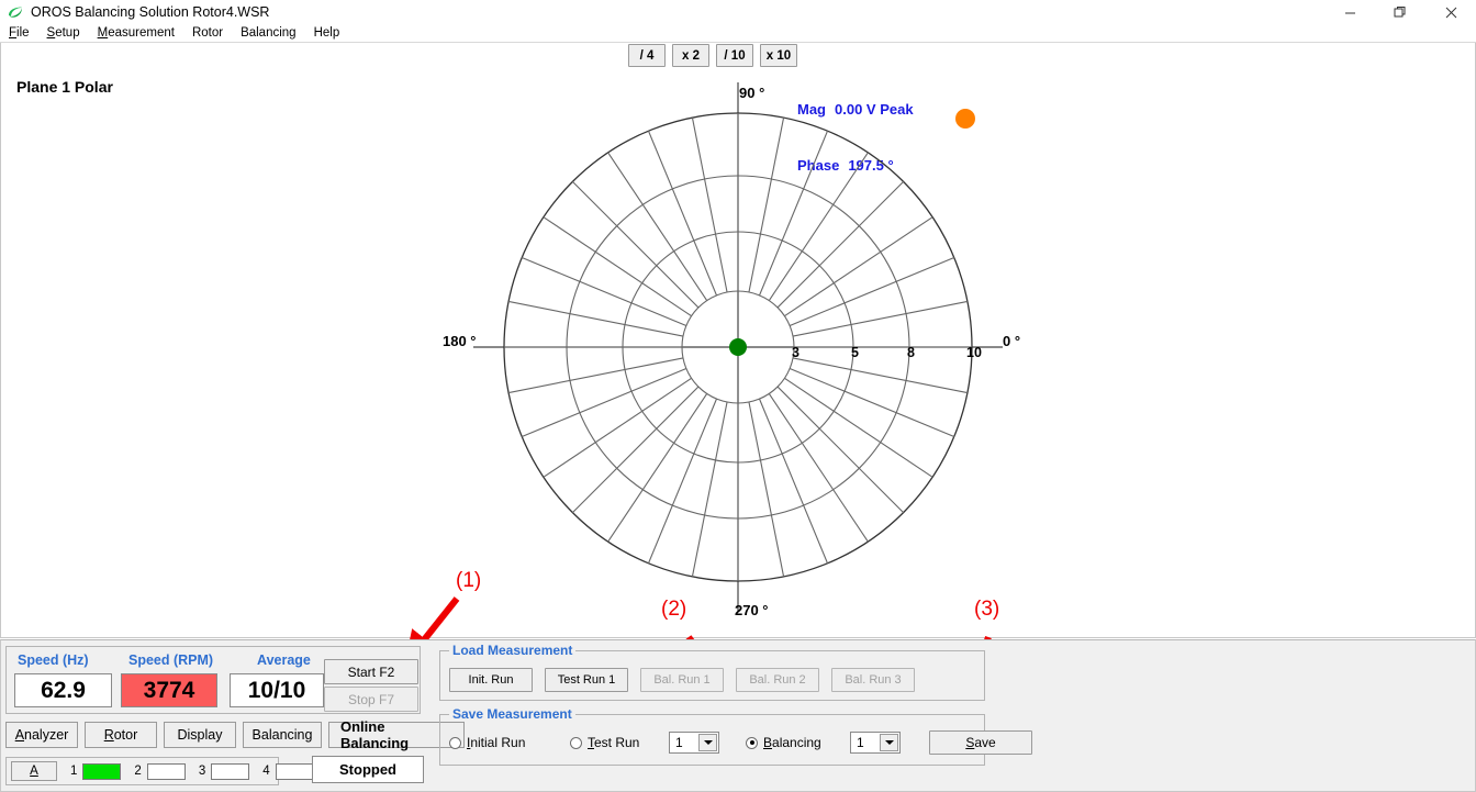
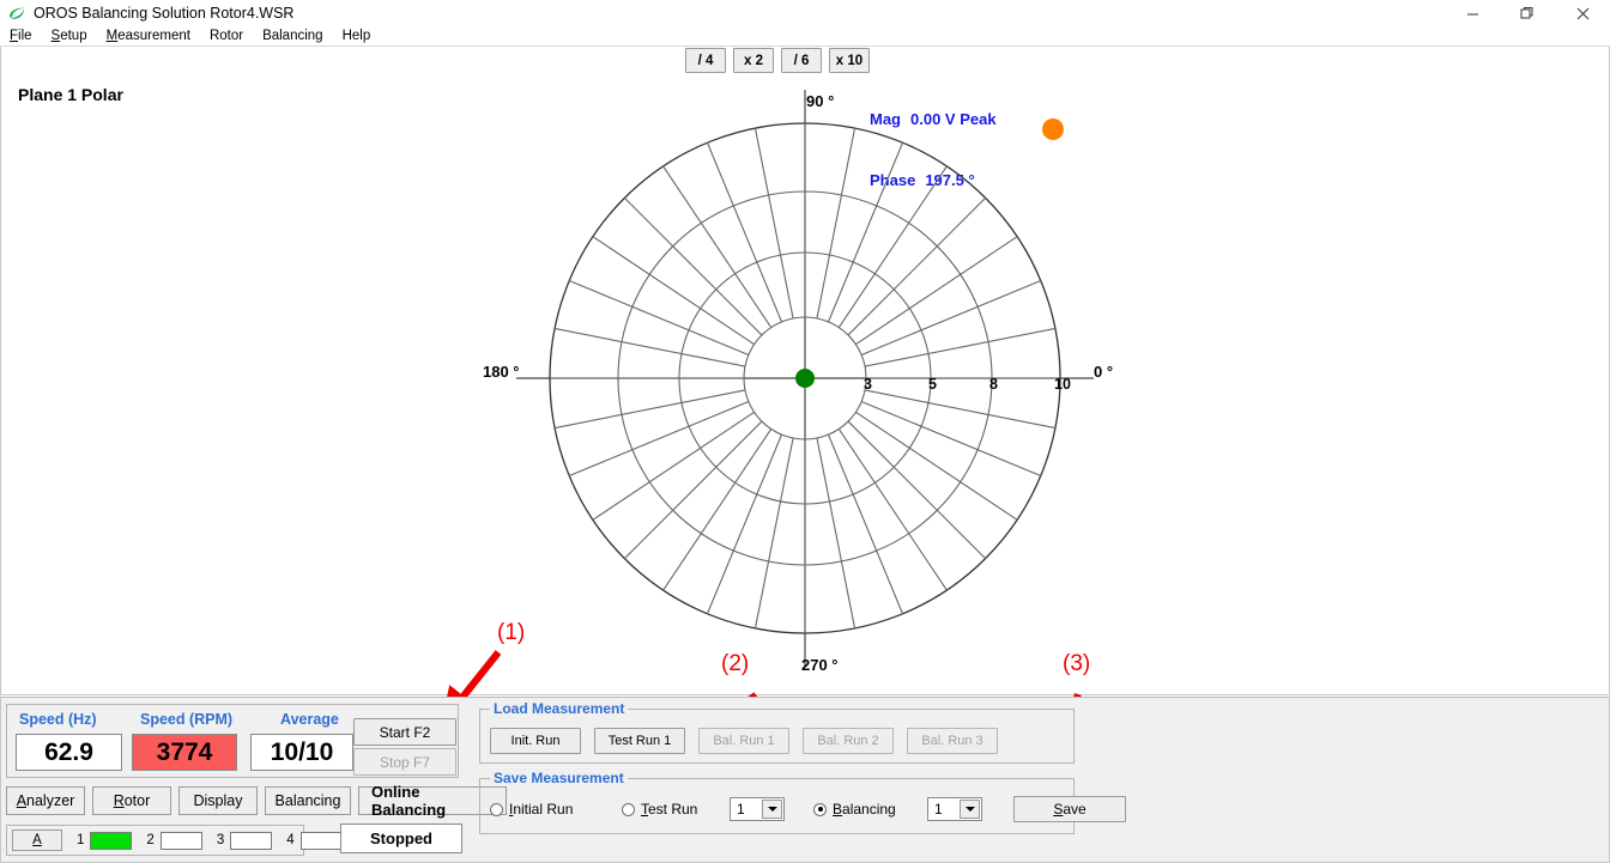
  OROS Balancing Solution Rotor4.WSR
  File
  Setup
  Measurement
  Rotor
  Balancing
  Help
  Plane 1 Polar
  / 4
  x 2
- / 10
+ / 6
  x 10
  Mag
  0.00 V Peak
  Phase
  17.5 °
  90 °
  0 °
  270 °
  180 °
  3
  5
  8
  10
  (1)
  (2)
  (3)
  Speed (Hz)
  Speed (RPM)
  Average
  62.9
  3774
  10/10
  Start F2
  Stop F7
  Analyzer
  Rotor
  Display
  Balancing
  Online Balancing
  A
  1
  2
  3
  4
  Stopped
  Load Measurement
  Init. Run
  Test Run 1
  Bal. Run 1
  Bal. Run 2
  Bal. Run 3
  Save Measurement
  Initial Run
  Test Run
  1
  Balancing
  1
  Save
